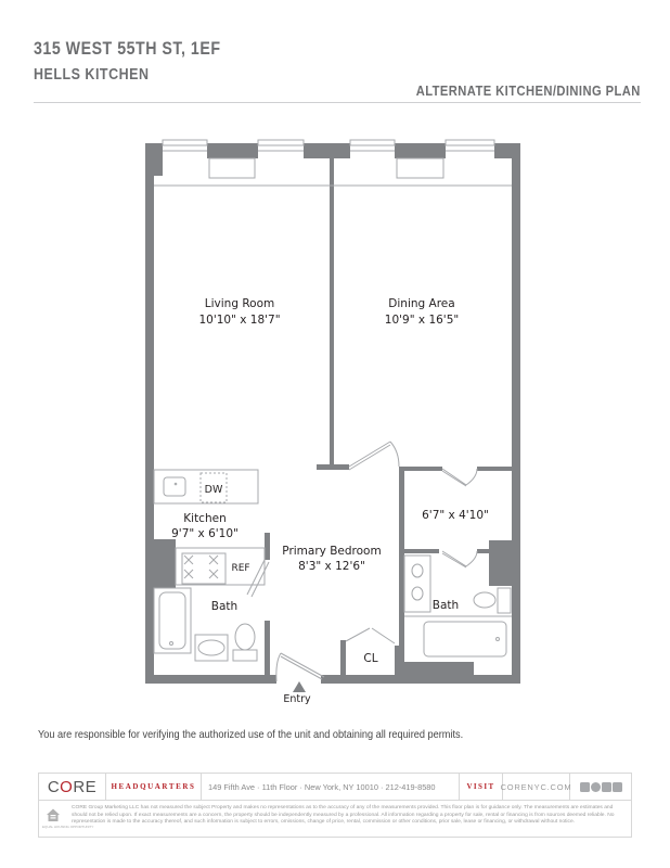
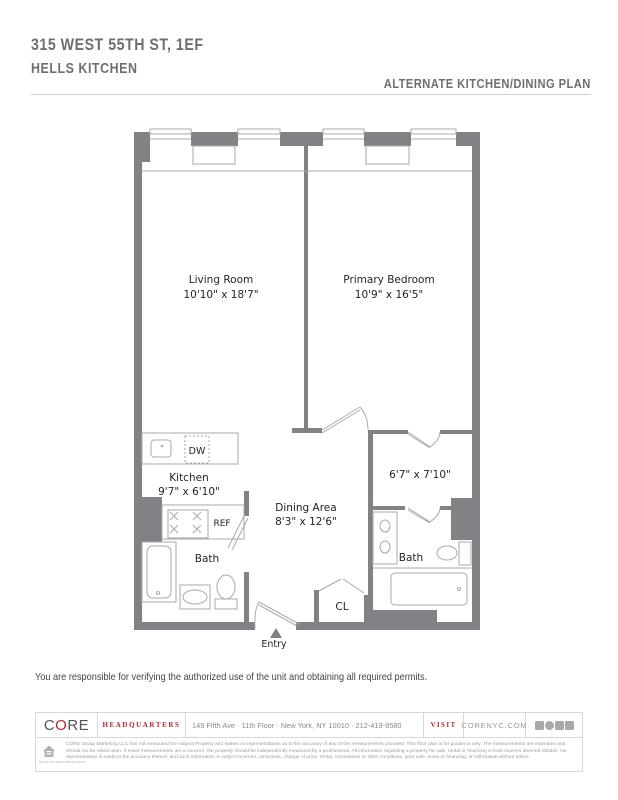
  315 WEST 55TH ST, 1EF
  HELLS KITCHEN
  ALTERNATE KITCHEN/DINING PLAN
  Living Room
  10'10" x 18'7"
- Dining Area
+ Primary Bedroom
  10'9" x 16'5"
  Kitchen
  9'7" x 6'10"
- Primary Bedroom
+ Dining Area
  8'3" x 12'6"
- 6'7" x 4'10"
+ 6'7" x 7'10"
  Bath
  Bath
  CL
  DW
  REF
  Entry
  You are responsible for verifying the authorized use of the unit and obtaining all required permits.
  C
  O
  RE
  HEADQUARTERS
  149 Fifth Ave · 11th Floor · New York, NY 10010 · 212-419-8580
  VISIT
  CORENYC.COM
